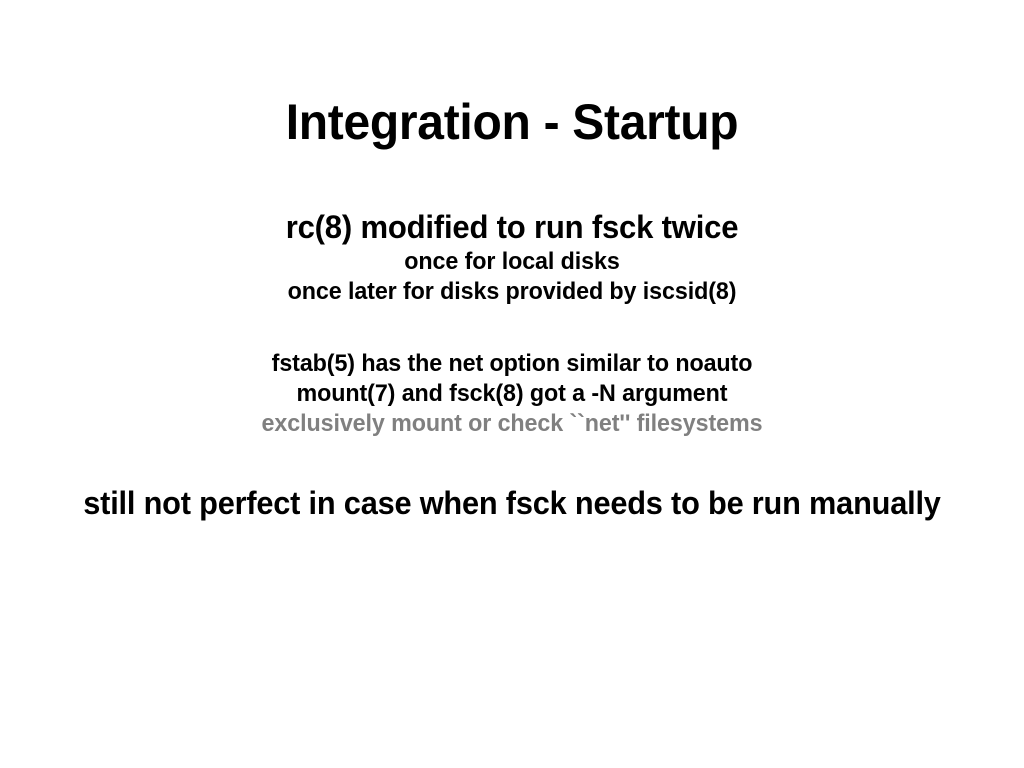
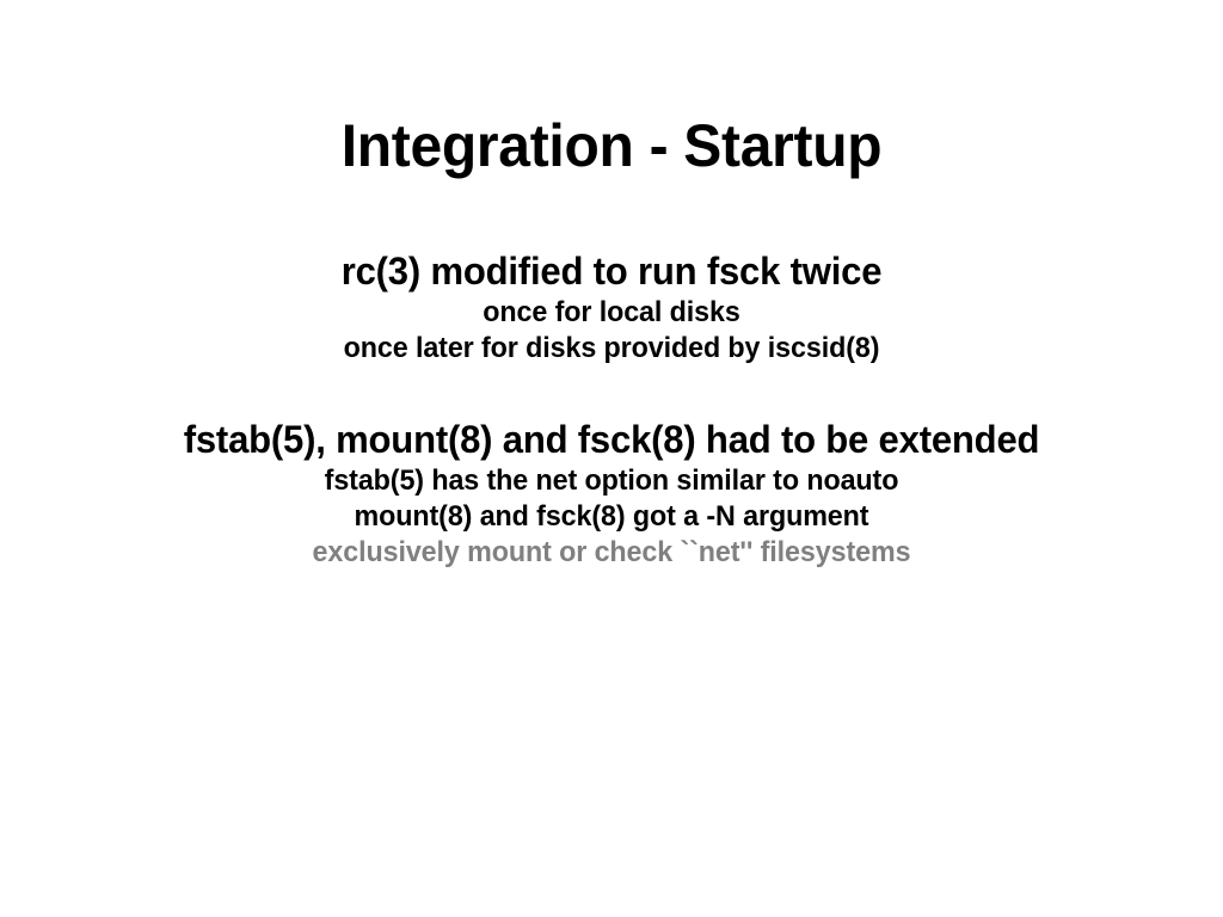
  Integration - Startup
- rc(8) modified to run fsck twice
+ rc(3) modified to run fsck twice
  once for local disks
  once later for disks provided by iscsid(8)
+ fstab(5), mount(8) and fsck(8) had to be extended
  fstab(5) has the net option similar to noauto
- mount(7) and fsck(8) got a -N argument
+ mount(8) and fsck(8) got a -N argument
  exclusively mount or check ``net'' filesystems
- still not perfect in case when fsck needs to be run manually
